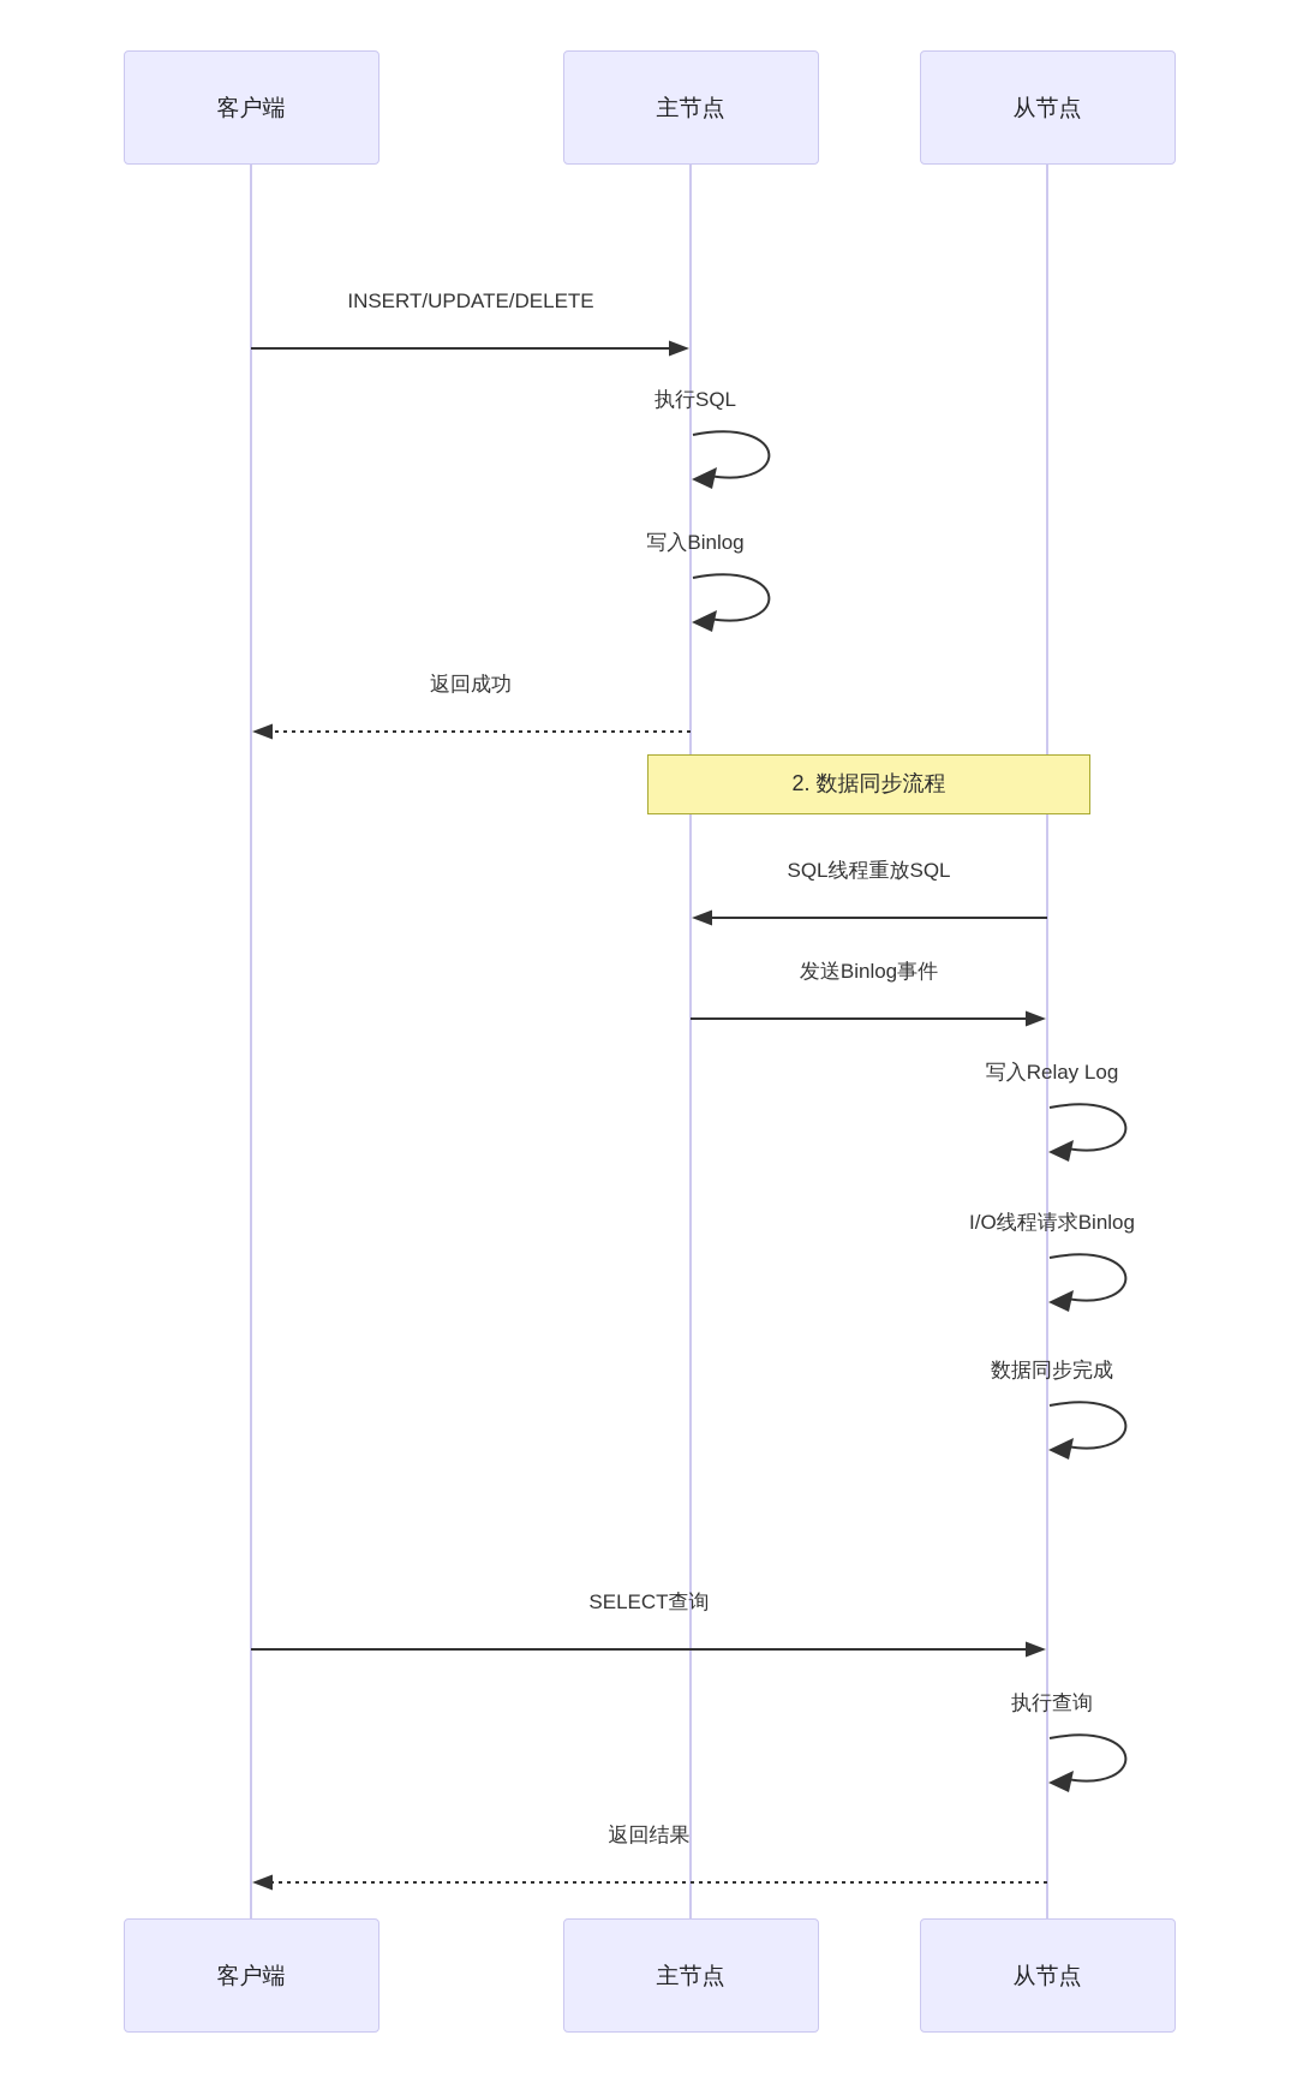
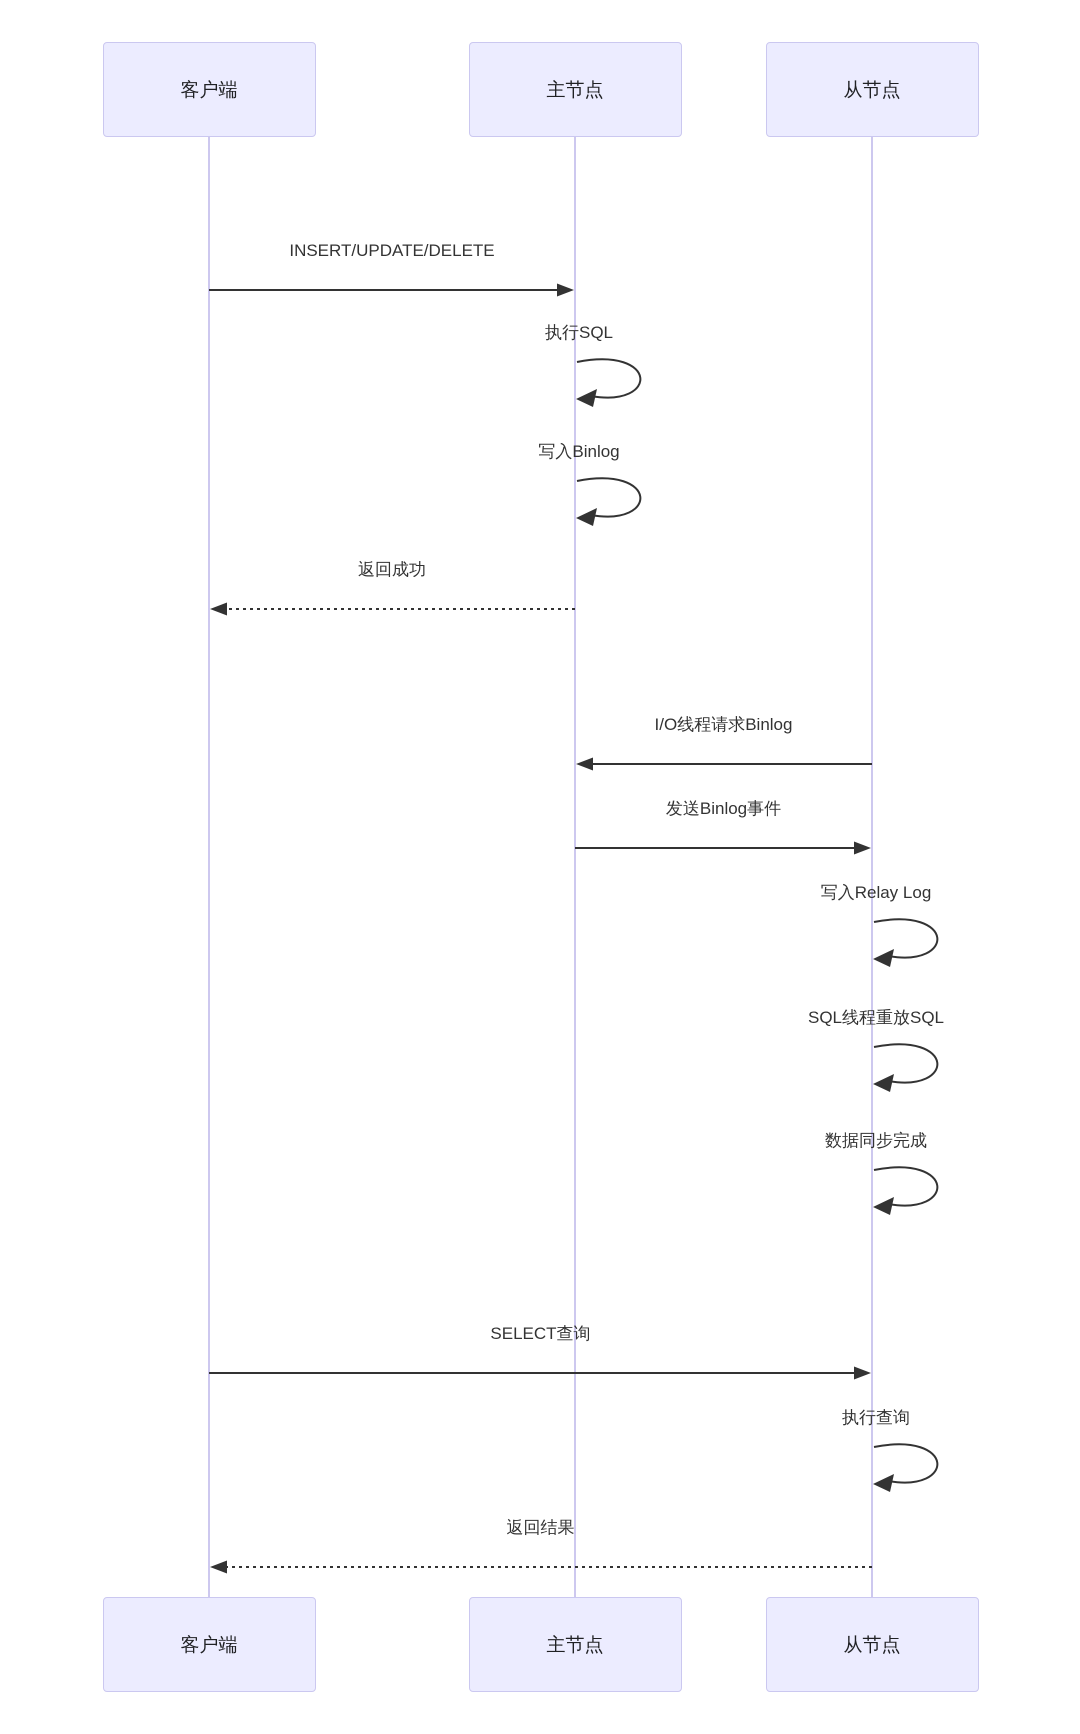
  客户端
  主节点
  从节点
  客户端
  主节点
  从节点
- 2. 数据同步流程
  INSERT/UPDATE/DELETE
  执行SQL
  写入Binlog
  返回成功
- SQL线程重放SQL
+ I/O线程请求Binlog
  发送Binlog事件
  写入Relay Log
- I/O线程请求Binlog
+ SQL线程重放SQL
  数据同步完成
  SELECT查询
  执行查询
  返回结果
